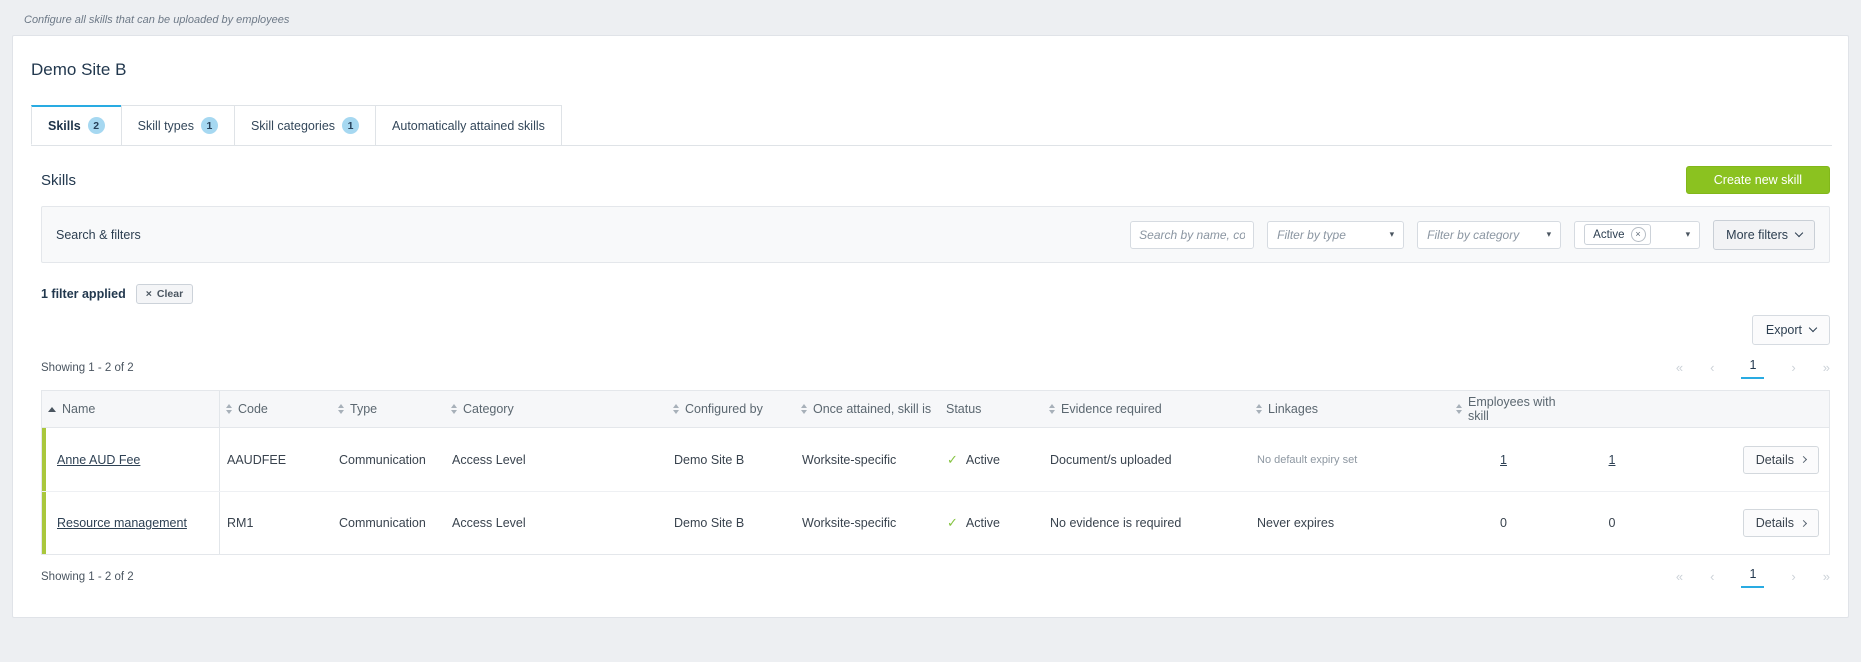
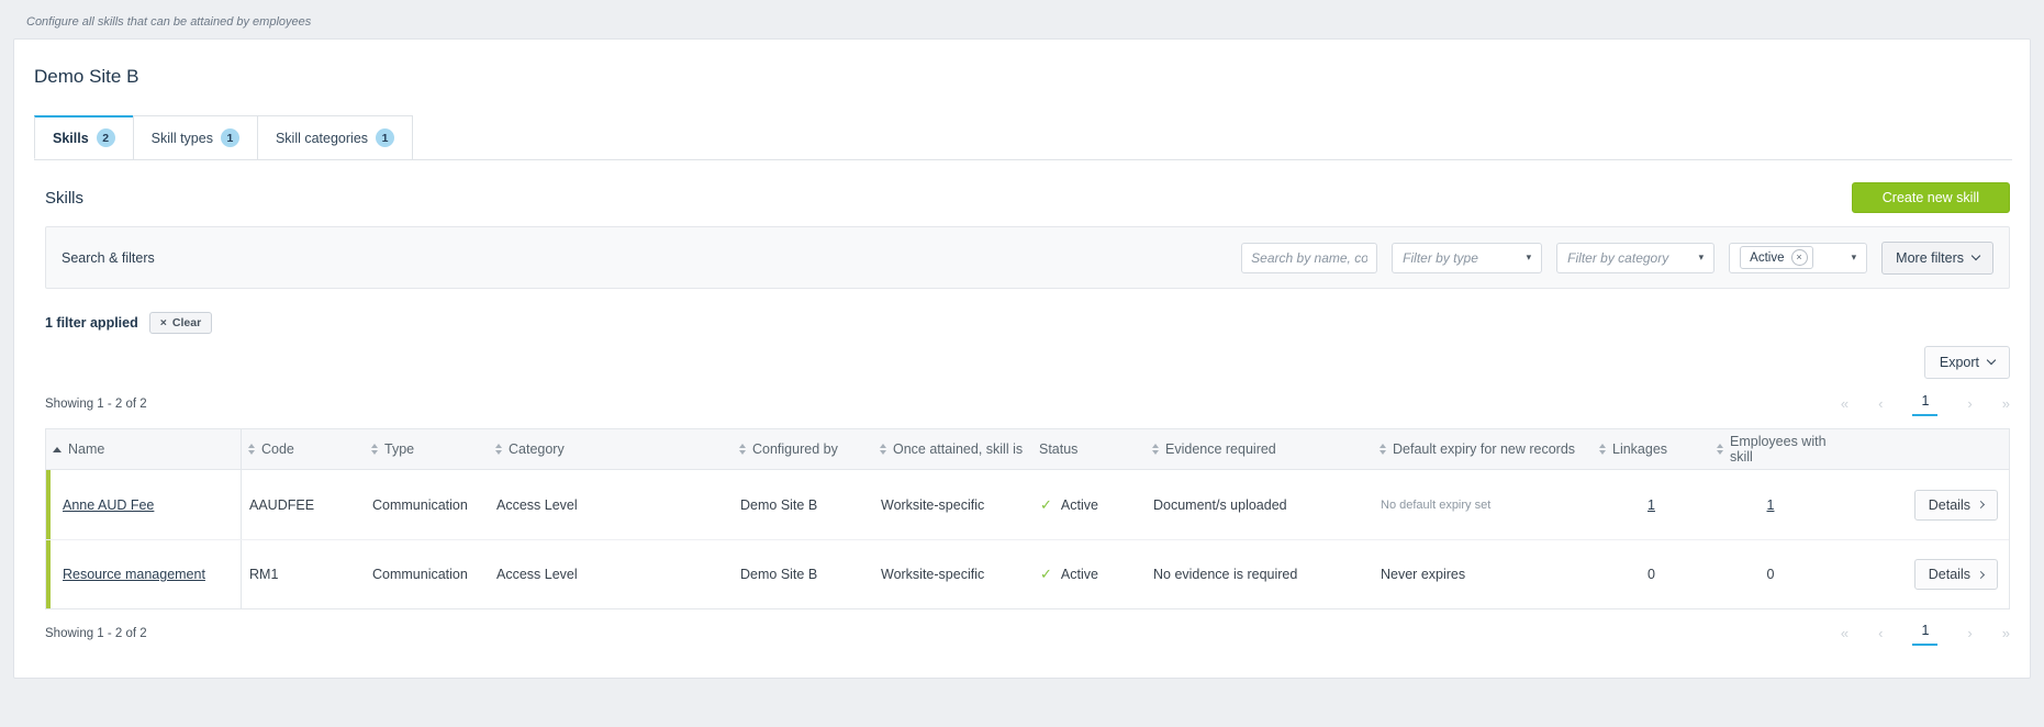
- Configure all skills that can be uploaded by employees
+ Configure all skills that can be attained by employees
  Demo Site B
  Skills
  2
  Skill types
  1
  Skill categories
  1
- Automatically attained skills
  Skills
  Create new skill
  Search & filters
  Search by name, co
  Filter by type
  ▾
  Filter by category
  ▾
  Active
  ×
  ▾
  More filters
  1 filter applied
  ×
  Clear
  Export
  Showing 1 - 2 of 2
  «
  ‹
  1
  ›
  »
  Name
  Code
  Type
  Category
  Configured by
  Once attained, skill is
  Status
  Evidence required
+ Default expiry for new records
  Linkages
  Employees with skill
  Anne AUD Fee
  AAUDFEE
  Communication
  Access Level
  Demo Site B
  Worksite-specific
  ✓
  Active
  Document/s uploaded
  No default expiry set
  1
  1
  Details
  Resource management
  RM1
  Communication
  Access Level
  Demo Site B
  Worksite-specific
  ✓
  Active
  No evidence is required
  Never expires
  0
  0
  Details
  Showing 1 - 2 of 2
  «
  ‹
  1
  ›
  »
